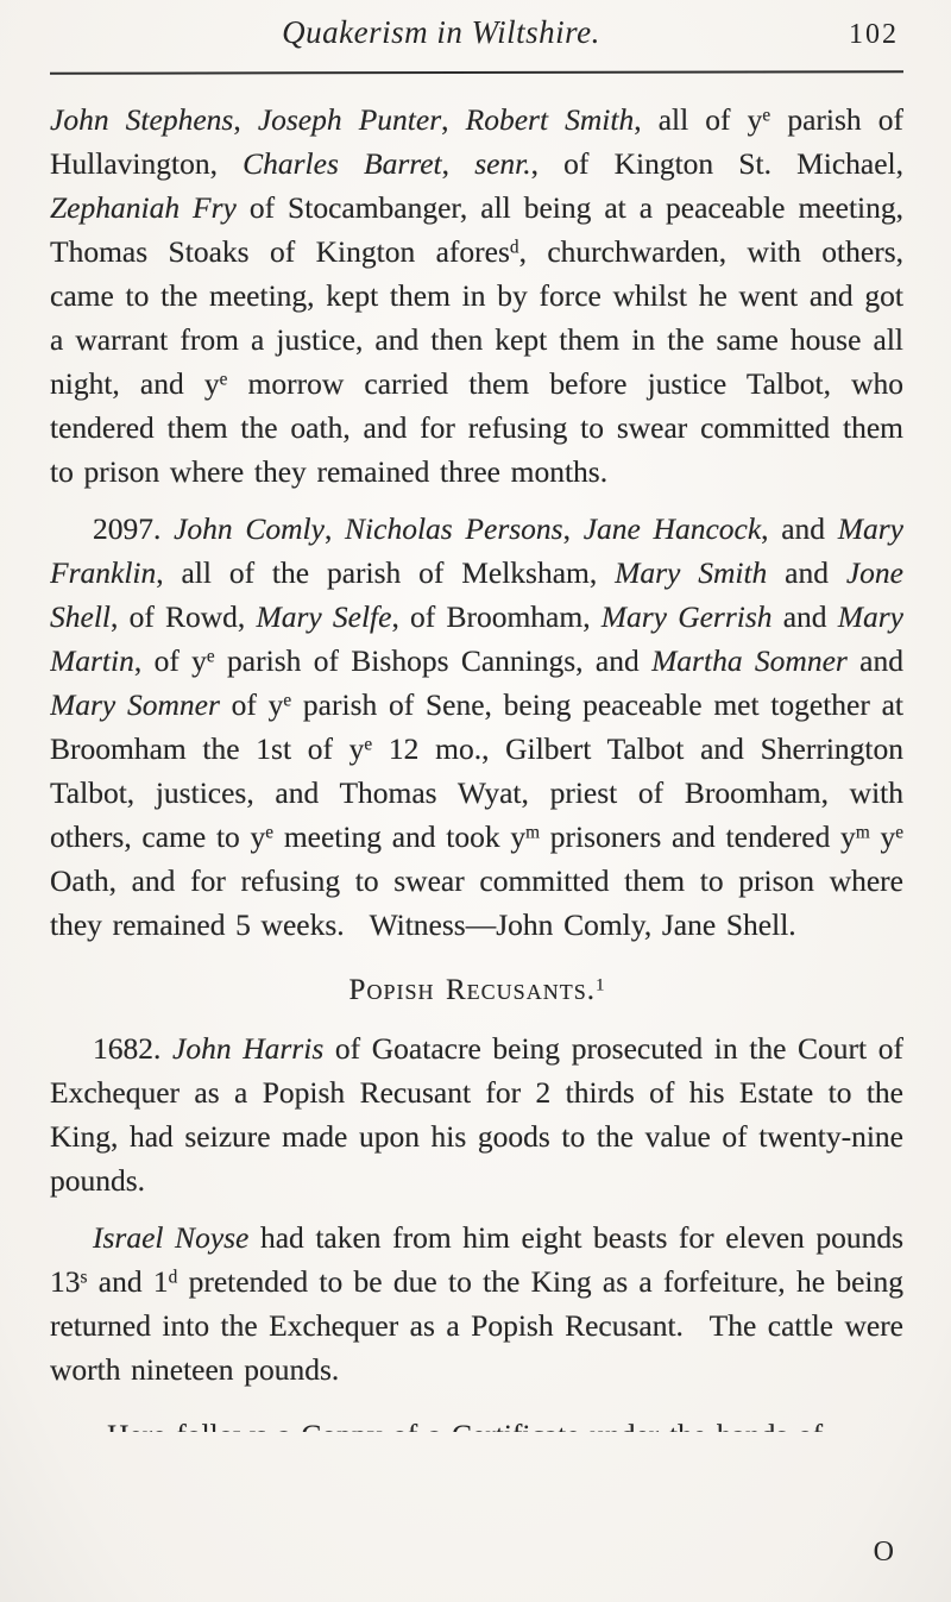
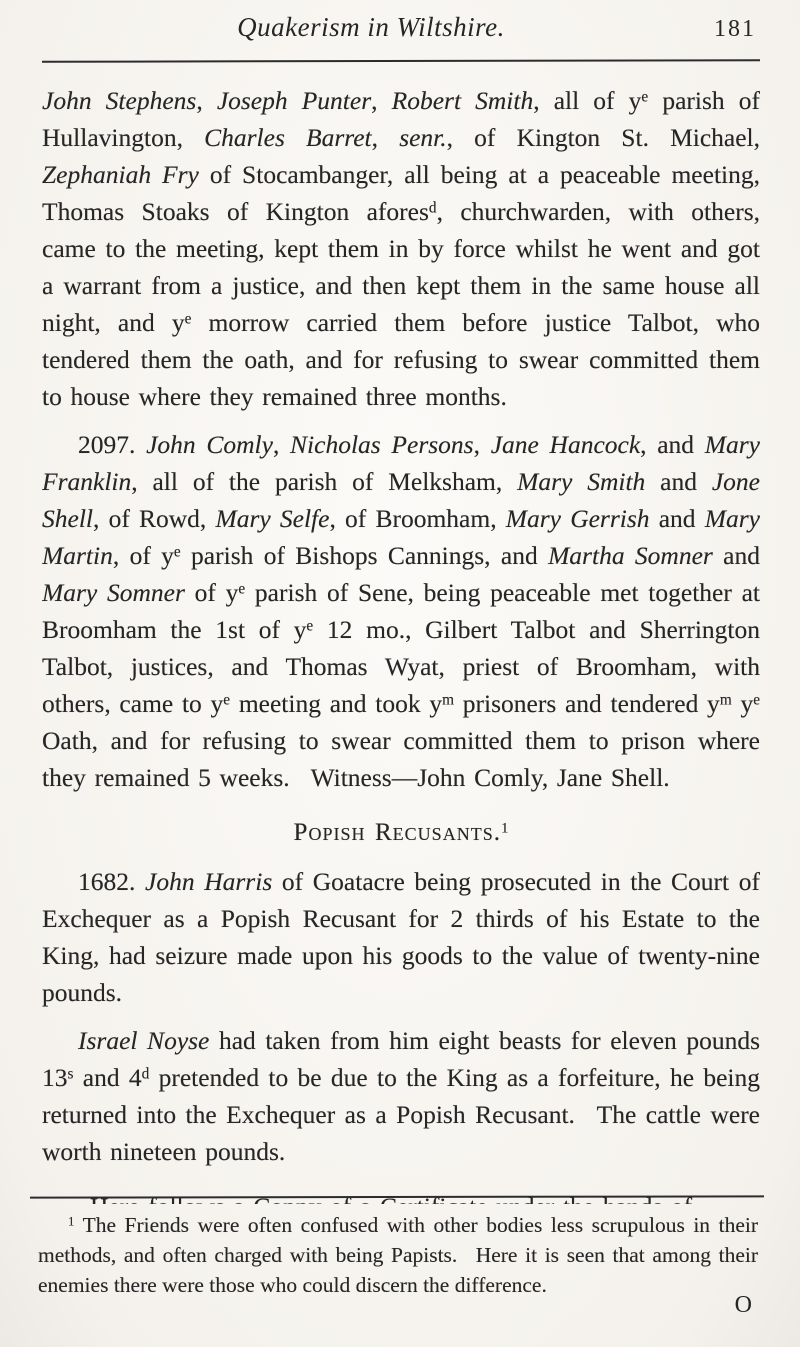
  Quakerism in Wiltshire.
- 102
+ 181
- John Stephens, Joseph Punter, Robert Smith, all of ye parish of Hullavington, Charles Barret, senr., of Kington St. Michael, Zephaniah Fry of Stocambanger, all being at a peaceable meeting, Thomas Stoaks of Kington aforesd, churchwarden, with others, came to the meeting, kept them in by force whilst he went and got a warrant from a justice, and then kept them in the same house all night, and ye morrow carried them before justice Talbot, who tendered them the oath, and for refusing to swear committed them to prison where they remained three months.
+ John Stephens, Joseph Punter, Robert Smith, all of ye parish of Hullavington, Charles Barret, senr., of Kington St. Michael, Zephaniah Fry of Stocambanger, all being at a peaceable meeting, Thomas Stoaks of Kington aforesd, churchwarden, with others, came to the meeting, kept them in by force whilst he went and got a warrant from a justice, and then kept them in the same house all night, and ye morrow carried them before justice Talbot, who tendered them the oath, and for refusing to swear committed them to house where they remained three months.
  2097. John Comly, Nicholas Persons, Jane Hancock, and Mary Franklin, all of the parish of Melksham, Mary Smith and Jone Shell, of Rowd, Mary Selfe, of Broomham, Mary Gerrish and Mary Martin, of ye parish of Bishops Cannings, and Martha Somner and Mary Somner of ye parish of Sene, being peaceable met together at Broomham the 1st of ye 12 mo., Gilbert Talbot and Sherrington Talbot, justices, and Thomas Wyat, priest of Broomham, with others, came to ye meeting and took ym prisoners and tendered ym ye Oath, and for refusing to swear committed them to prison where they remained 5 weeks. Witness—John Comly, Jane Shell.
  Popish Recusants.1
  1682. John Harris of Goatacre being prosecuted in the Court of Exchequer as a Popish Recusant for 2 thirds of his Estate to the King, had seizure made upon his goods to the value of twenty-nine pounds.
- Israel Noyse had taken from him eight beasts for eleven pounds 13s and 1d pretended to be due to the King as a forfeiture, he being returned into the Exchequer as a Popish Recusant. The cattle were worth nineteen pounds.
+ Israel Noyse had taken from him eight beasts for eleven pounds 13s and 4d pretended to be due to the King as a forfeiture, he being returned into the Exchequer as a Popish Recusant. The cattle were worth nineteen pounds.
+ 1 The Friends were often confused with other bodies less scrupulous in their methods, and often charged with being Papists. Here it is seen that among their enemies there were those who could discern the difference.
  O
